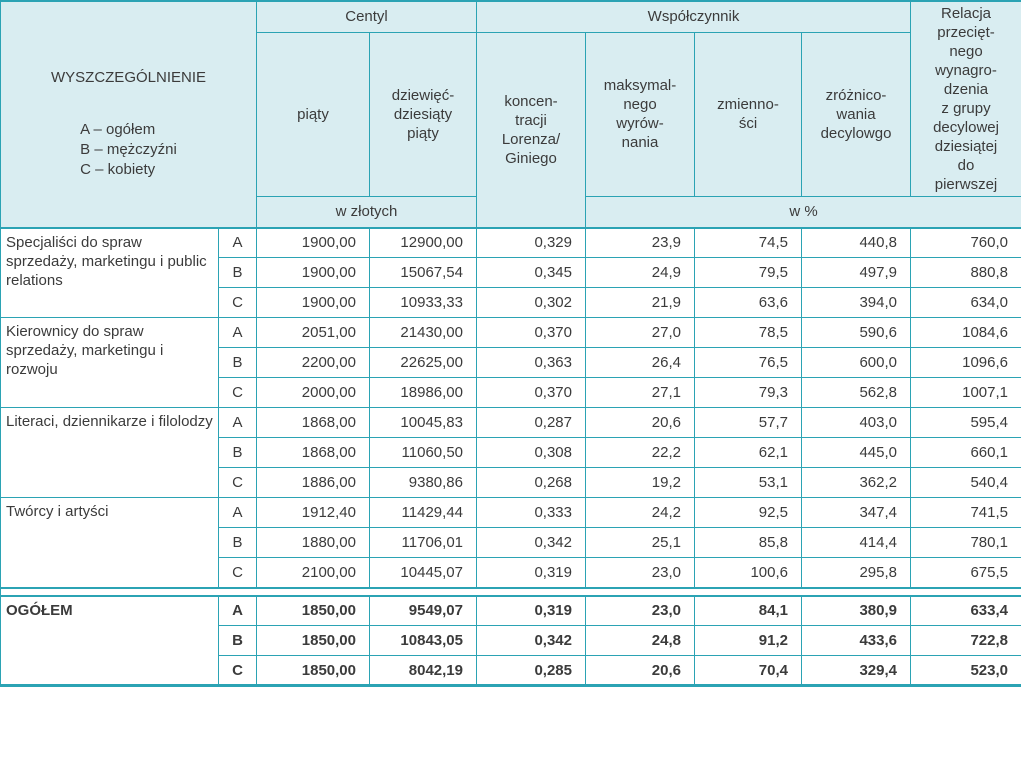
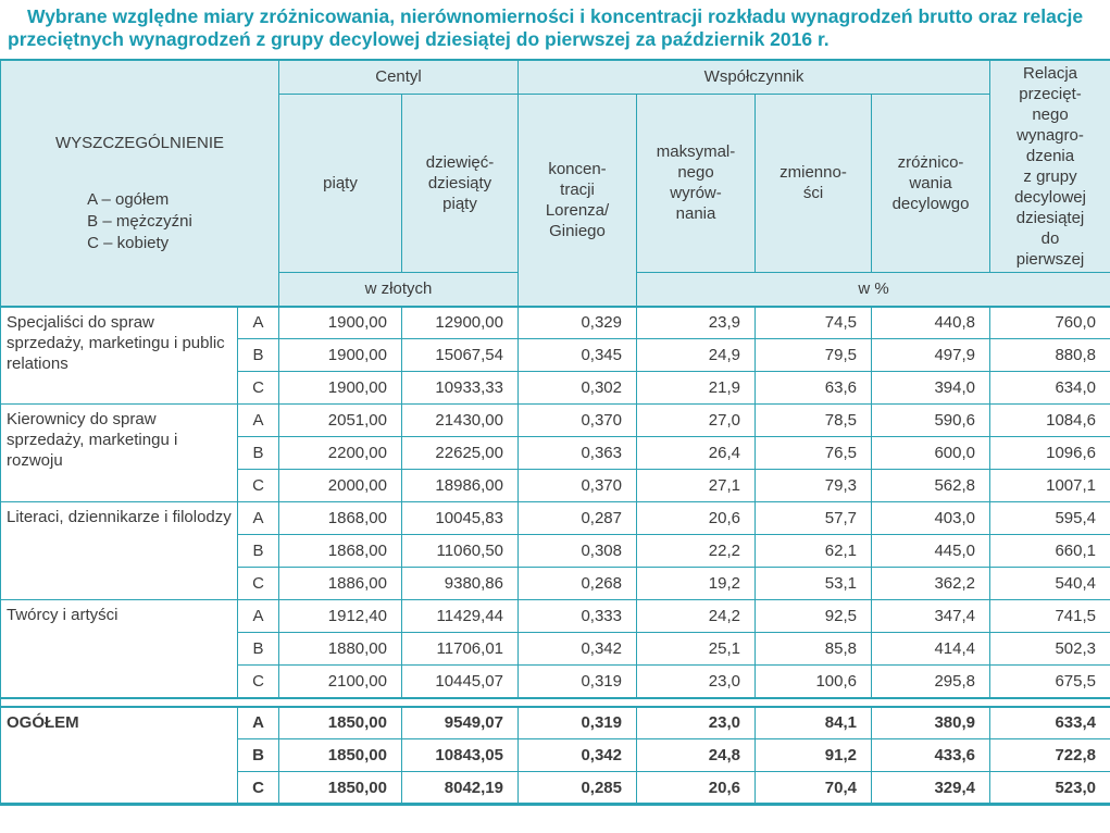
+ Wybrane względne miary zróżnicowania, nierównomierności i koncentracji rozkładu wynagrodzeń brutto oraz relacje przeciętnych wynagrodzeń z grupy decylowej dziesiątej do pierwszej za październik 2016 r.
  WYSZCZEGÓLNIENIE A – ogółem B – mężczyźni C – kobiety	Centyl	Współczynnik	Relacja przecięt- nego wynagro- dzenia z grupy decylowej dziesiątej do pierwszej
  piąty	dziewięć- dziesiąty piąty	koncen- tracji Lorenza/ Giniego	maksymal- nego wyrów- nania	zmienno- ści	zróżnico- wania decylowgo
  w złotych	w %
  Specjaliści do spraw sprzedaży, marketingu i public relations	A	1900,00	12900,00	0,329	23,9	74,5	440,8	760,0
  B	1900,00	15067,54	0,345	24,9	79,5	497,9	880,8
  C	1900,00	10933,33	0,302	21,9	63,6	394,0	634,0
  Kierownicy do spraw sprzedaży, marketingu i rozwoju	A	2051,00	21430,00	0,370	27,0	78,5	590,6	1084,6
  B	2200,00	22625,00	0,363	26,4	76,5	600,0	1096,6
  C	2000,00	18986,00	0,370	27,1	79,3	562,8	1007,1
  Literaci, dziennikarze i filolodzy	A	1868,00	10045,83	0,287	20,6	57,7	403,0	595,4
  B	1868,00	11060,50	0,308	22,2	62,1	445,0	660,1
  C	1886,00	9380,86	0,268	19,2	53,1	362,2	540,4
  Twórcy i artyści	A	1912,40	11429,44	0,333	24,2	92,5	347,4	741,5
- B	1880,00	11706,01	0,342	25,1	85,8	414,4	780,1
+ B	1880,00	11706,01	0,342	25,1	85,8	414,4	502,3
  C	2100,00	10445,07	0,319	23,0	100,6	295,8	675,5
  OGÓŁEM	A	1850,00	9549,07	0,319	23,0	84,1	380,9	633,4
  B	1850,00	10843,05	0,342	24,8	91,2	433,6	722,8
  C	1850,00	8042,19	0,285	20,6	70,4	329,4	523,0
